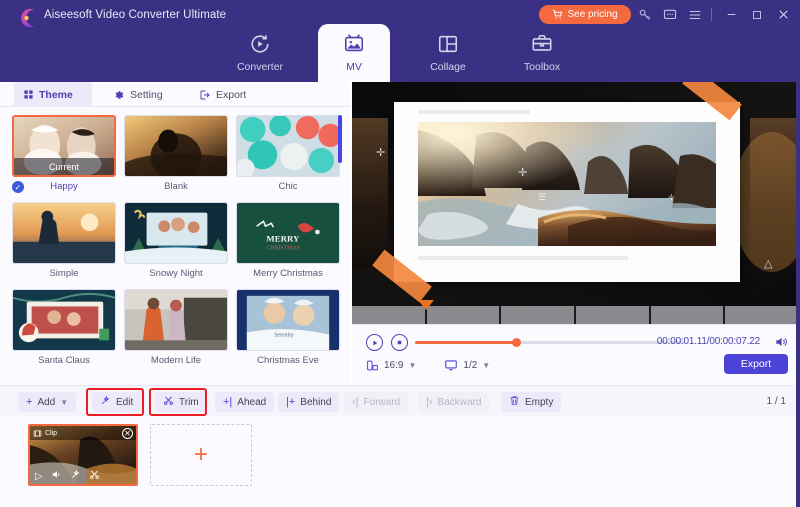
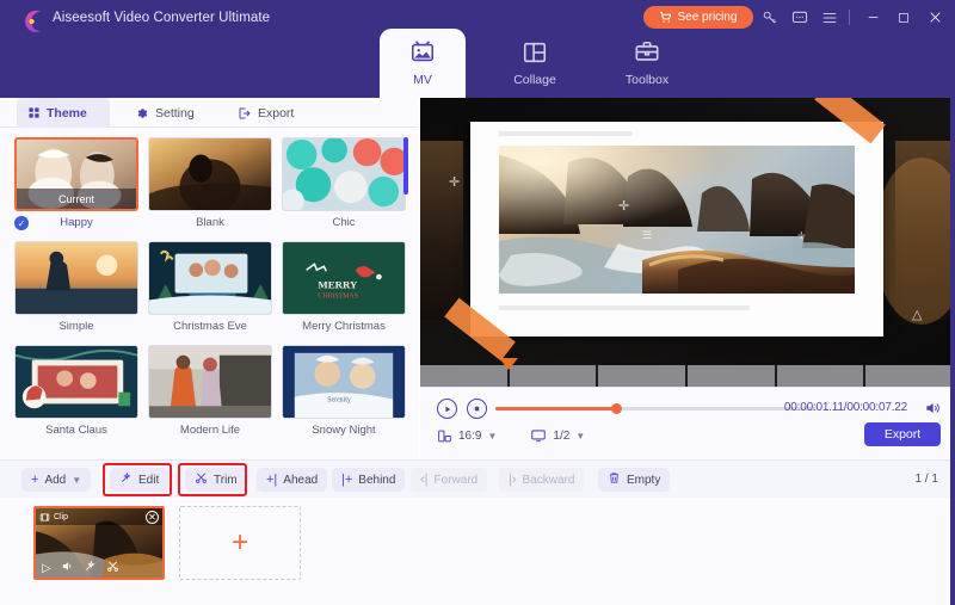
  Aiseesoft Video Converter Ultimate
  See pricing
- Converter
  MV
  Collage
  Toolbox
  Theme
  Setting
  Export
  Current
  ✓
  Happy
  Blank
  Chic
  Simple
- Snowy Night
+ Christmas Eve
  MERRY
  Merry Christmas
  Santa Claus
  Modern Life
- Christmas Eve
+ Snowy Night
  ☰
  ✛
  ✛
  ✛
  △
  00:00:01.11/00:00:07.22
  16:9
  ▼
  1/2
  ▼
  Export
  +
  Add
  ▼
  Edit
  Trim
  +|
  Ahead
  |+
  Behind
  ‹|
  Forward
  |›
  Backward
  Empty
  1 / 1
  ✕
  ▷
  +
